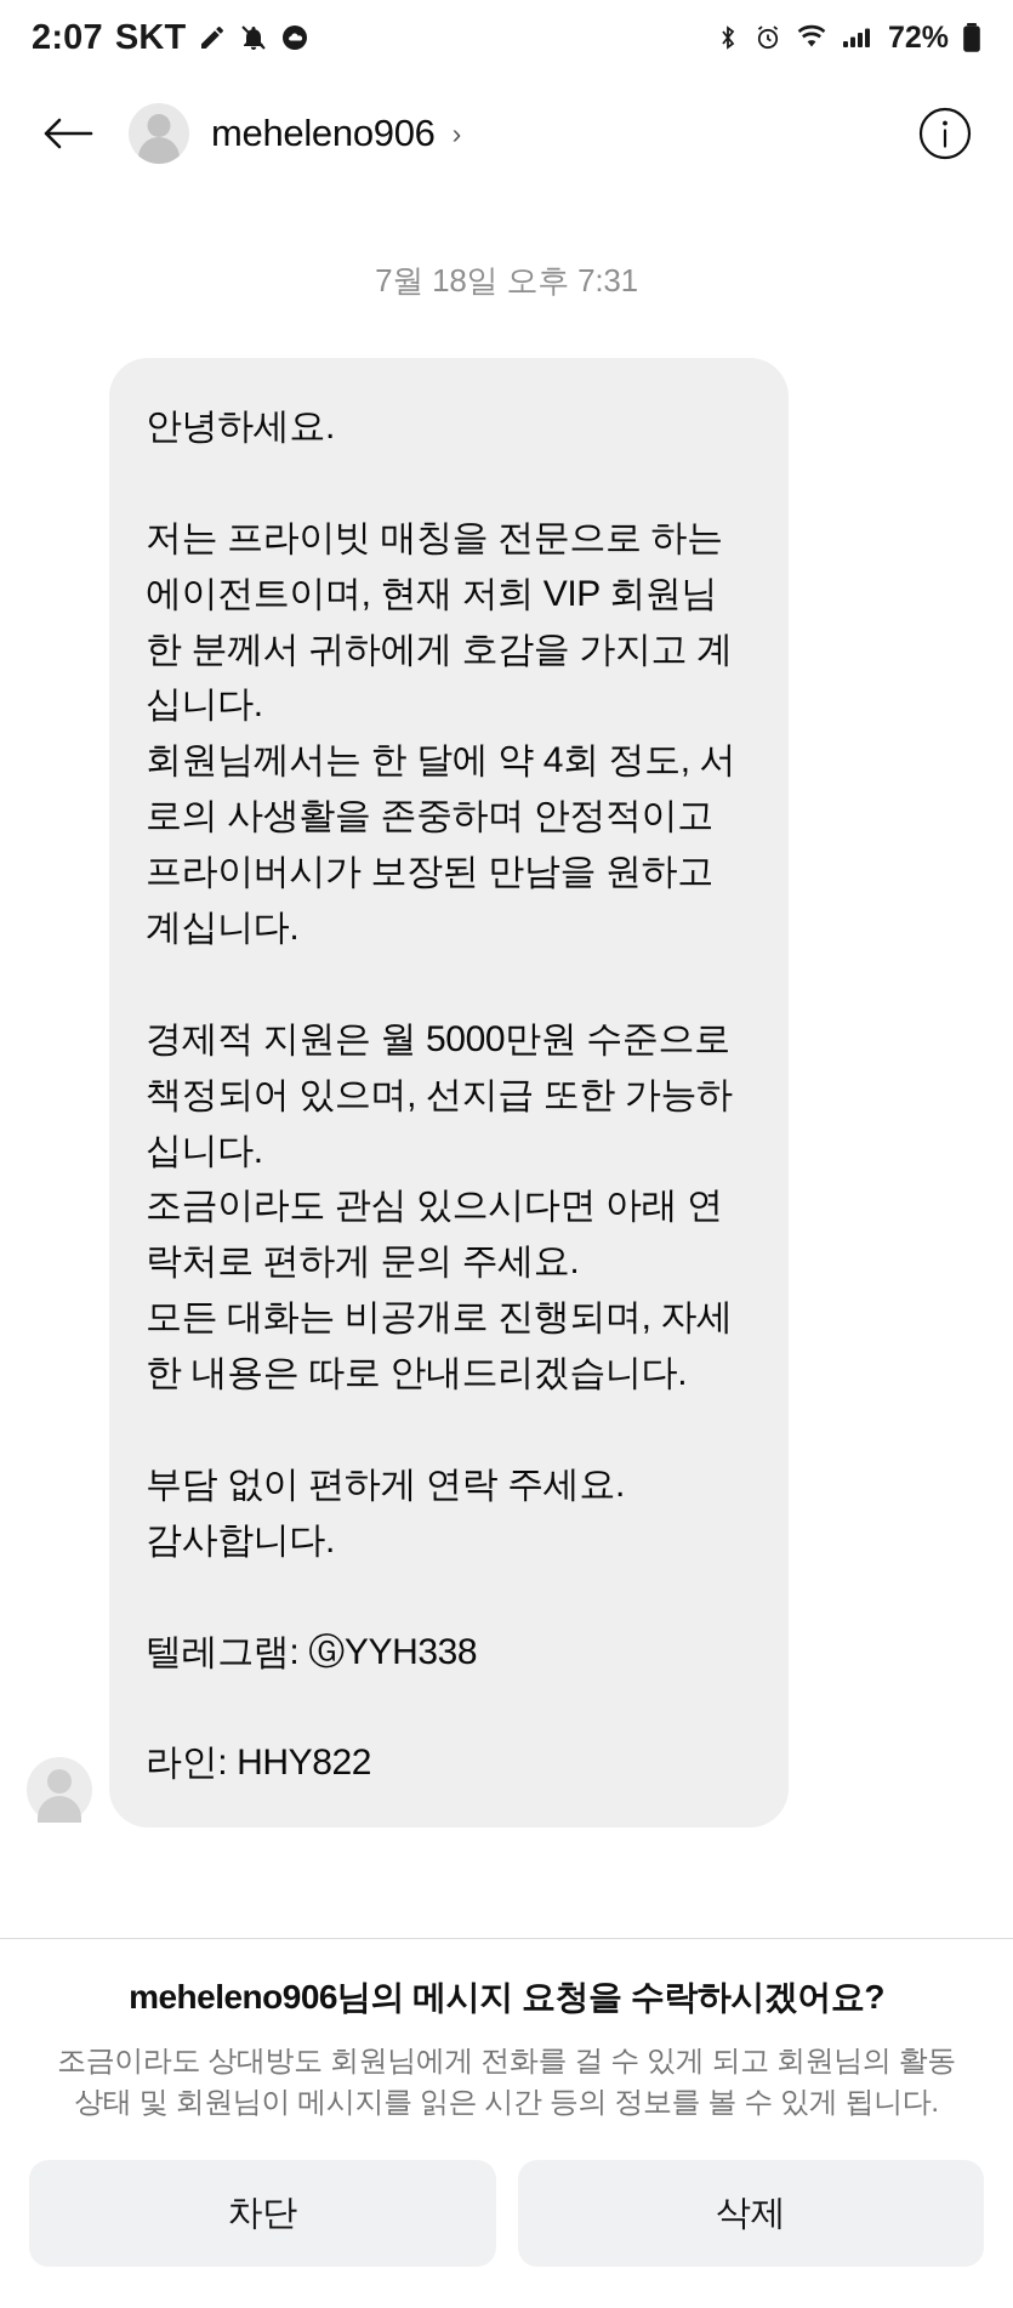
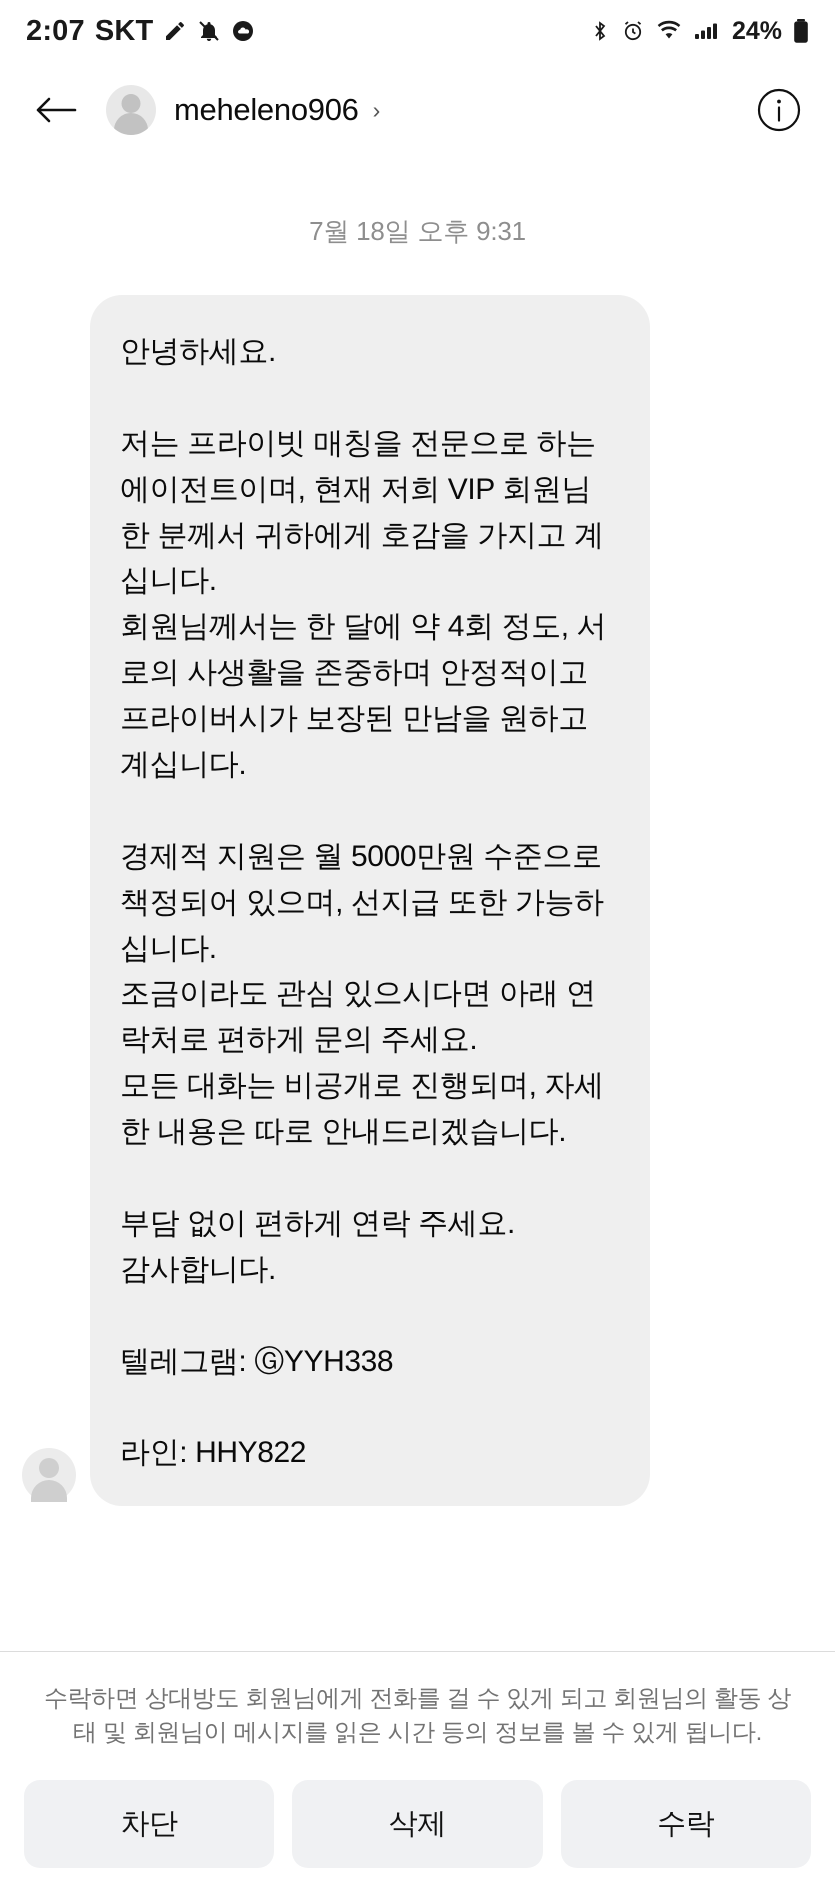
  2:07
  SKT
- 72%
+ 24%
  meheleno906
  ›
- 7월 18일 오후 7:31
+ 7월 18일 오후 9:31
  안녕하세요.
  저는 프라이빗 매칭을 전문으로 하는 에이전트이며, 현재 저희 VIP 회원님 한 분께서 귀하에게 호감을 가지고 계십니다.
  회원님께서는 한 달에 약 4회 정도, 서로의 사생활을 존중하며 안정적이고 프라이버시가 보장된 만남을 원하고 계십니다.
  경제적 지원은 월 5000만원 수준으로 책정되어 있으며, 선지급 또한 가능하십니다.
  조금이라도 관심 있으시다면 아래 연락처로 편하게 문의 주세요.
  모든 대화는 비공개로 진행되며, 자세한 내용은 따로 안내드리겠습니다.
  부담 없이 편하게 연락 주세요.
  감사합니다.
  텔레그램: ⒼYYH338
  라인: HHY822
- meheleno906님의 메시지 요청을 수락하시겠어요?
- 조금이라도 상대방도 회원님에게 전화를 걸 수 있게 되고 회원님의 활동 상태 및 회원님이 메시지를 읽은 시간 등의 정보를 볼 수 있게 됩니다.
+ 수락하면 상대방도 회원님에게 전화를 걸 수 있게 되고 회원님의 활동 상태 및 회원님이 메시지를 읽은 시간 등의 정보를 볼 수 있게 됩니다.
  차단
  삭제
+ 수락
